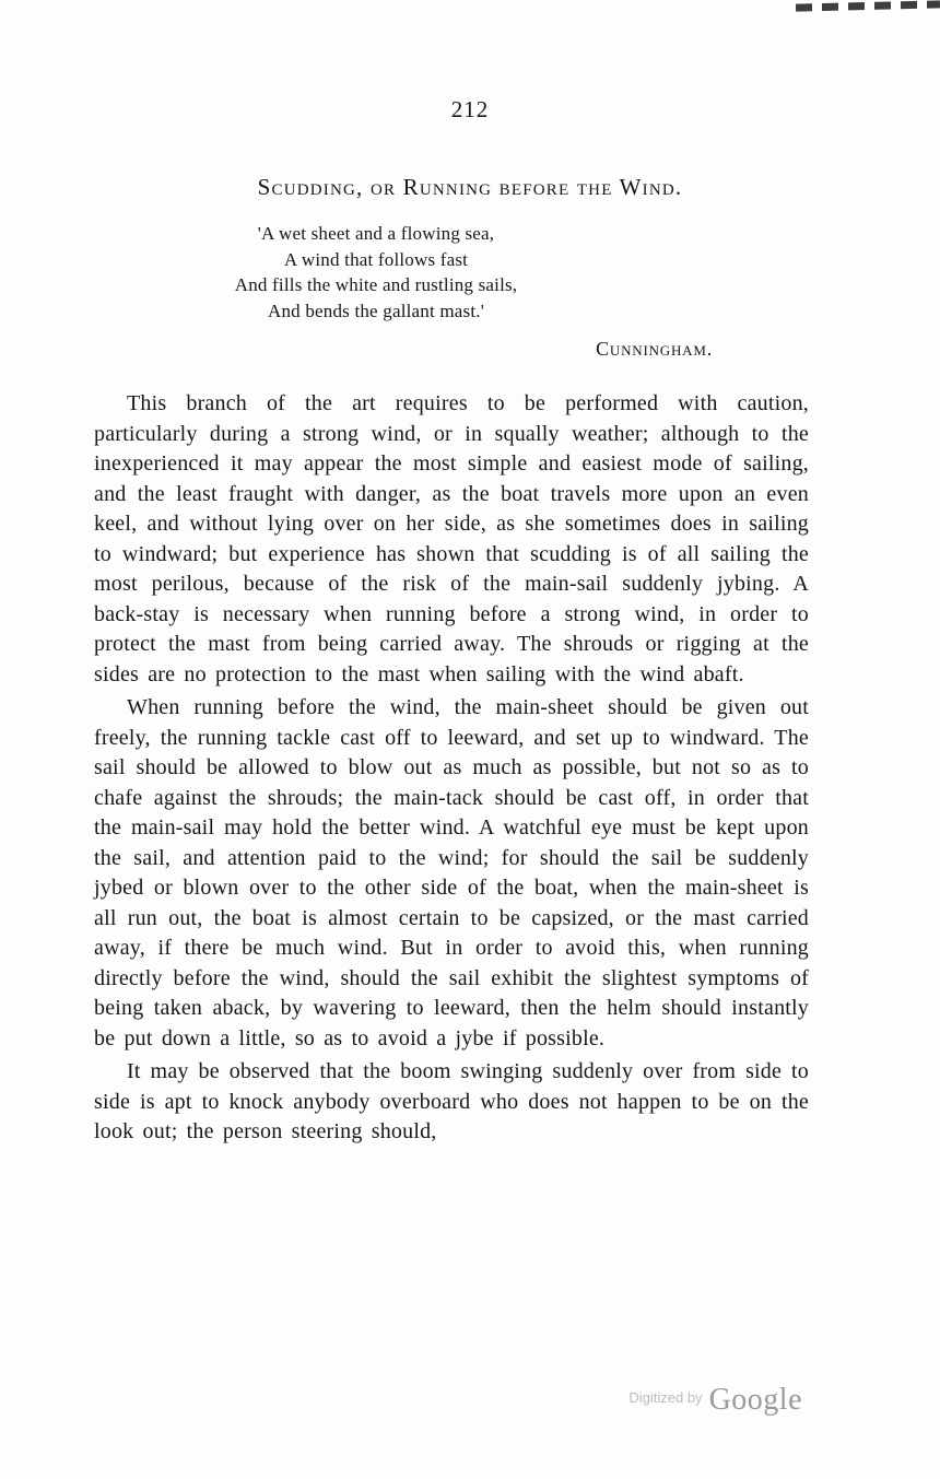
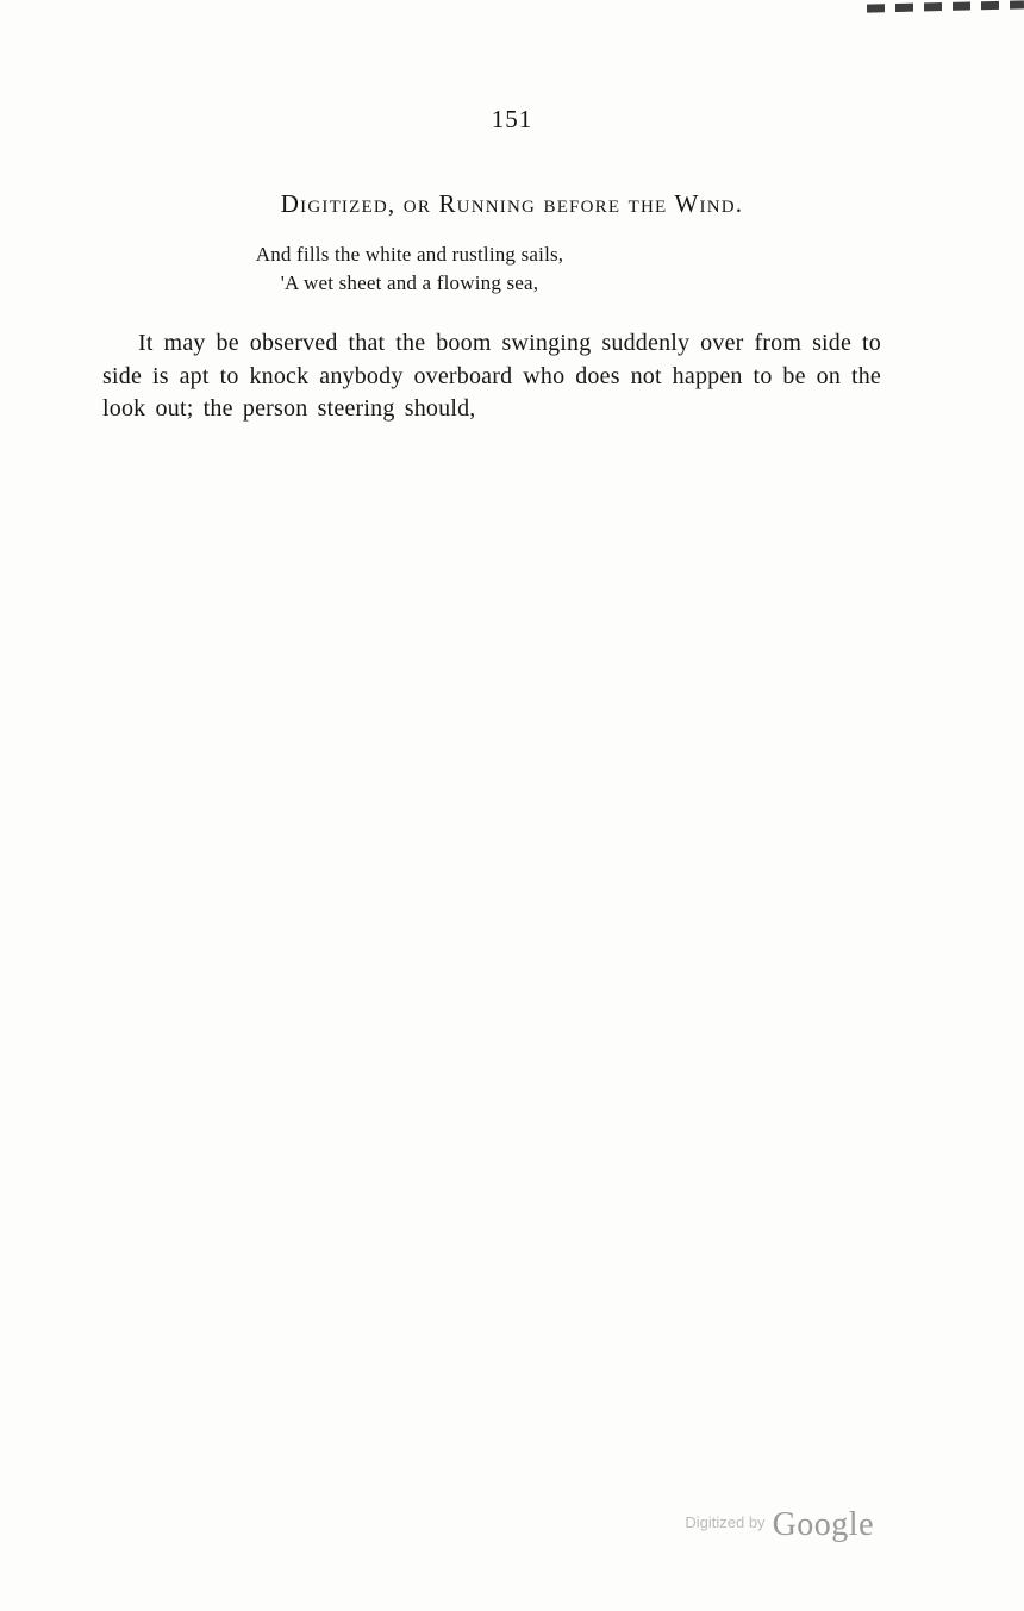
- 212
+ 151
- Scudding, or Running before the Wind.
+ Digitized, or Running before the Wind.
- 'A wet sheet and a flowing sea,
+ And fills the white and rustling sails,
- A wind that follows fast
- And fills the white and rustling sails,
+ 'A wet sheet and a flowing sea,
- And bends the gallant mast.'
- Cunningham.
- This branch of the art requires to be performed with caution, particularly during a strong wind, or in squally weather; although to the inexperienced it may appear the most simple and easiest mode of sailing, and the least fraught with danger, as the boat travels more upon an even keel, and without lying over on her side, as she sometimes does in sailing to windward; but experience has shown that scudding is of all sailing the most perilous, because of the risk of the main-sail suddenly jybing. A back-stay is necessary when running before a strong wind, in order to protect the mast from being carried away. The shrouds or rigging at the sides are no protection to the mast when sailing with the wind abaft.
- When running before the wind, the main-sheet should be given out freely, the running tackle cast off to leeward, and set up to windward. The sail should be allowed to blow out as much as possible, but not so as to chafe against the shrouds; the main-tack should be cast off, in order that the main-sail may hold the better wind. A watchful eye must be kept upon the sail, and attention paid to the wind; for should the sail be suddenly jybed or blown over to the other side of the boat, when the main-sheet is all run out, the boat is almost certain to be capsized, or the mast carried away, if there be much wind. But in order to avoid this, when running directly before the wind, should the sail exhibit the slightest symptoms of being taken aback, by wavering to leeward, then the helm should instantly be put down a little, so as to avoid a jybe if possible.
  It may be observed that the boom swinging suddenly over from side to side is apt to knock anybody overboard who does not happen to be on the look out; the person steering should,
  Digitized by Google
